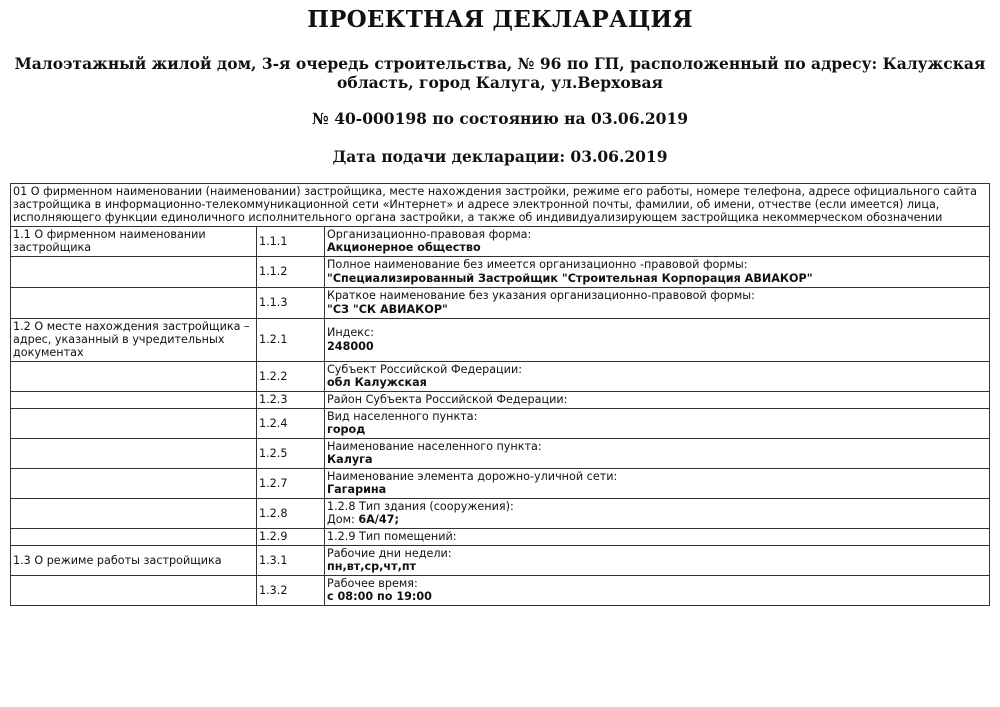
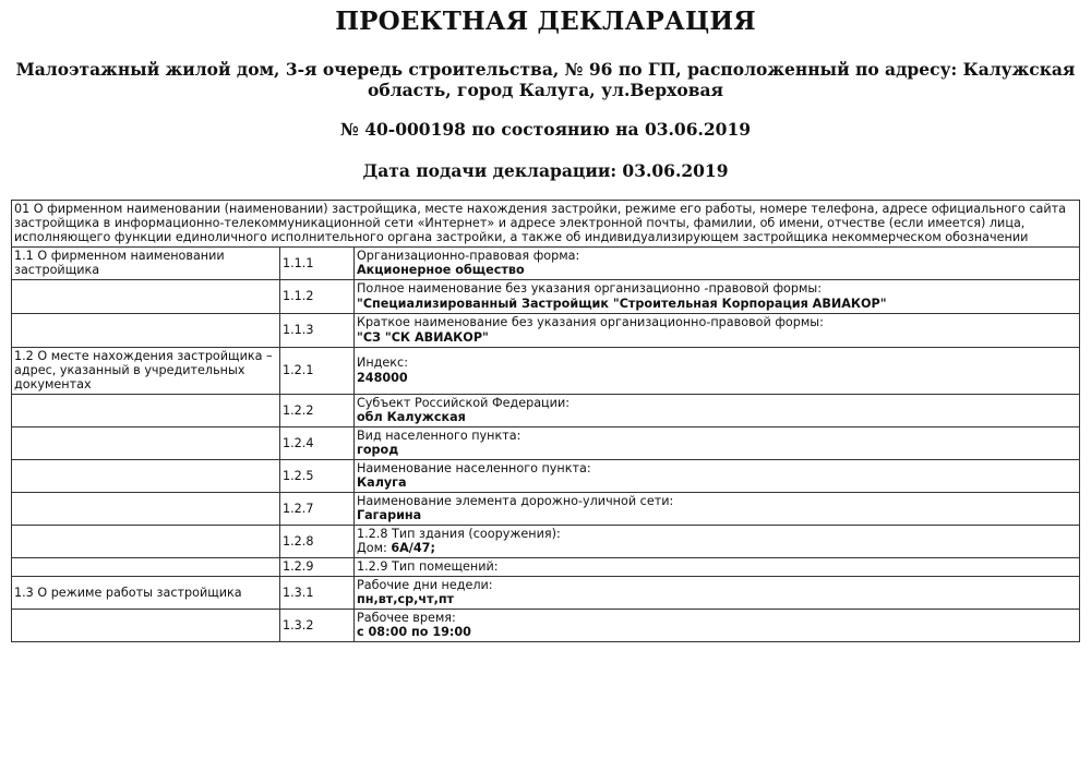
  ПРОЕКТНАЯ ДЕКЛАРАЦИЯ
  Малоэтажный жилой дом, 3-я очередь строительства, № 96 по ГП, расположенный по адресу: Калужская область, город Калуга, ул.Верховая
  № 40-000198 по состоянию на 03.06.2019
  Дата подачи декларации: 03.06.2019
  01 О фирменном наименовании (наименовании) застройщика, месте нахождения застройки, режиме его работы, номере телефона, адресе официального сайта застройщика в информационно-телекоммуникационной сети «Интернет» и адресе электронной почты, фамилии, об имени, отчестве (если имеется) лица, исполняющего функции единоличного исполнительного органа застройки, а также об индивидуализирующем застройщика некоммерческом обозначении
  1.1 О фирменном наименовании застройщика	1.1.1	Организационно-правовая форма: Акционерное общество
- 	1.1.2	Полное наименование без имеется организационно -правовой формы: "Специализированный Застройщик "Строительная Корпорация АВИАКОР"
+ 	1.1.2	Полное наименование без указания организационно -правовой формы: "Специализированный Застройщик "Строительная Корпорация АВИАКОР"
  	1.1.3	Краткое наименование без указания организационно-правовой формы: "СЗ "СК АВИАКОР"
  1.2 О месте нахождения застройщика – адрес, указанный в учредительных документах	1.2.1	Индекс: 248000
  	1.2.2	Субъект Российской Федерации: обл Калужская
- 	1.2.3	Район Субъекта Российской Федерации:
  	1.2.4	Вид населенного пункта: город
  	1.2.5	Наименование населенного пункта: Калуга
  	1.2.7	Наименование элемента дорожно-уличной сети: Гагарина
  	1.2.8	1.2.8 Тип здания (сооружения): Дом: 6А/47;
  	1.2.9	1.2.9 Тип помещений:
  1.3 О режиме работы застройщика	1.3.1	Рабочие дни недели: пн,вт,ср,чт,пт
  	1.3.2	Рабочее время: с 08:00 по 19:00
